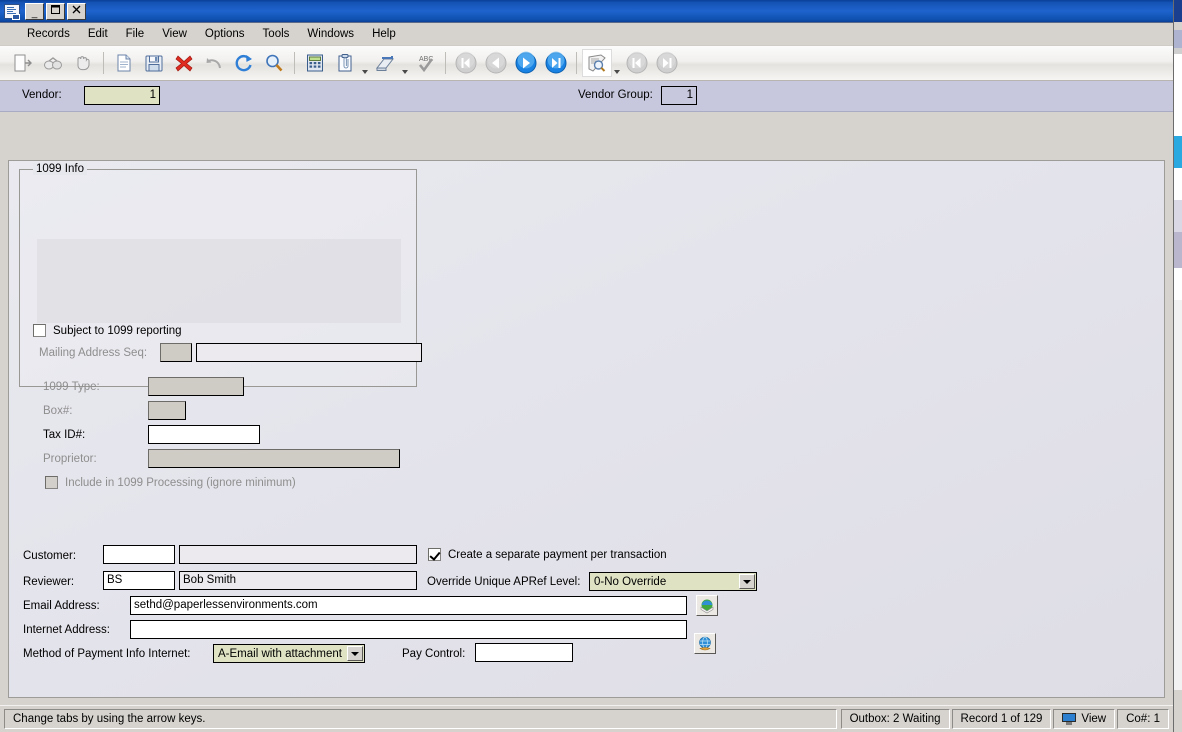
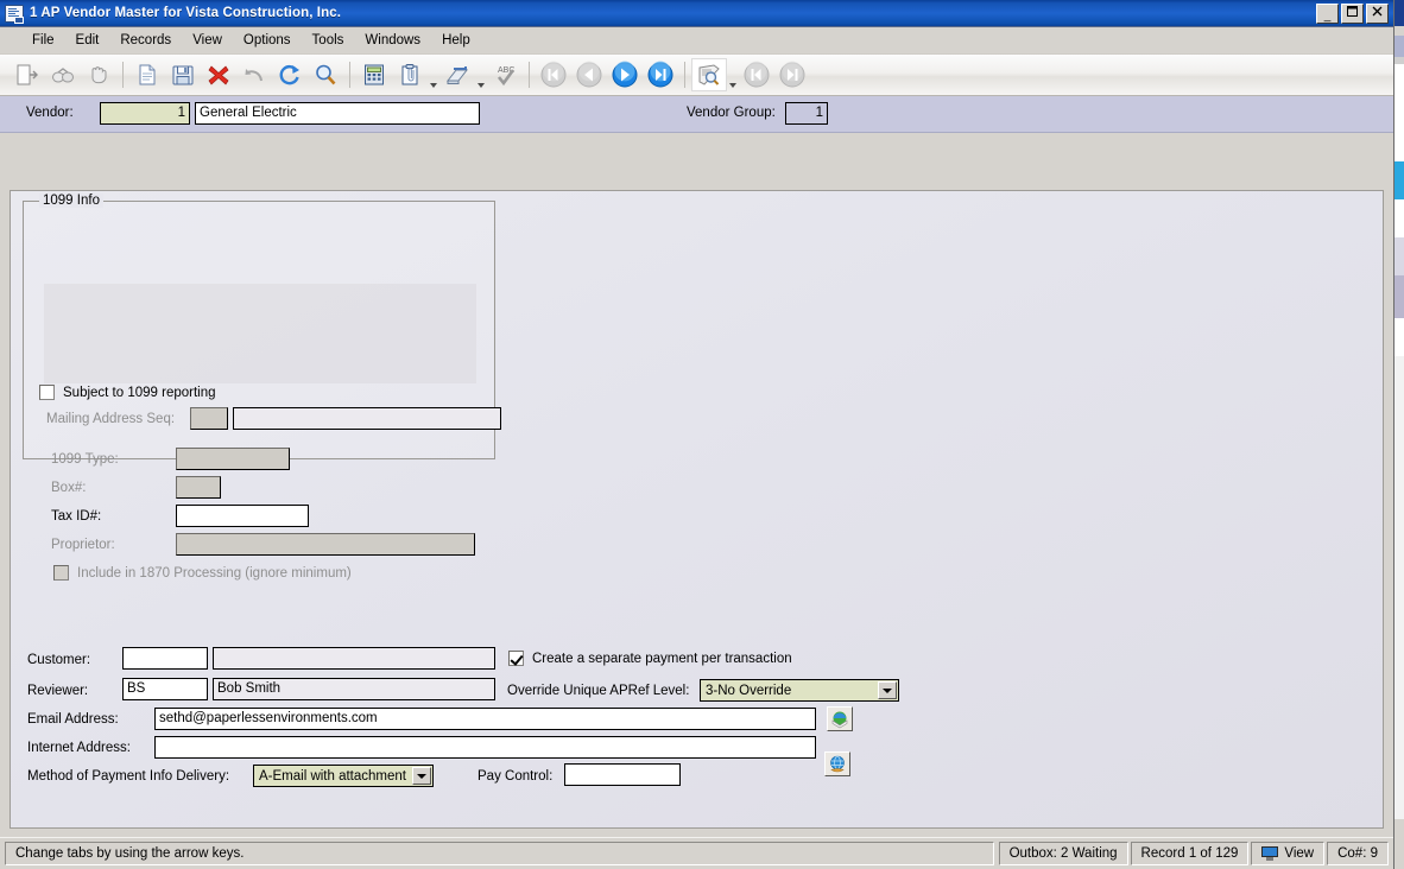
+ 1 AP Vendor Master for Vista Construction, Inc.
  _
- Records
+ File
  Edit
- File
+ Records
  View
  Options
  Tools
  Windows
  Help
  Vendor:
  1
+ General Electric
  Vendor Group:
  1
  1099 Info
  Subject to 1099 reporting
  Mailing Address Seq:
  1099 Type:
  Box#:
  Tax ID#:
  Proprietor:
- Include in 1099 Processing (ignore minimum)
+ Include in 1870 Processing (ignore minimum)
  Customer:
  Reviewer:
  BS
  Bob Smith
  Email Address:
  sethd@paperlessenvironments.com
  Internet Address:
- Method of Payment Info Internet:
+ Method of Payment Info Delivery:
  A-Email with attachment
  Pay Control:
  Create a separate payment per transaction
  Override Unique APRef Level:
- 0-No Override
+ 3-No Override
  Change tabs by using the arrow keys.
  Outbox: 2 Waiting
  Record 1 of 129
  View
- Co#: 1
+ Co#: 9
